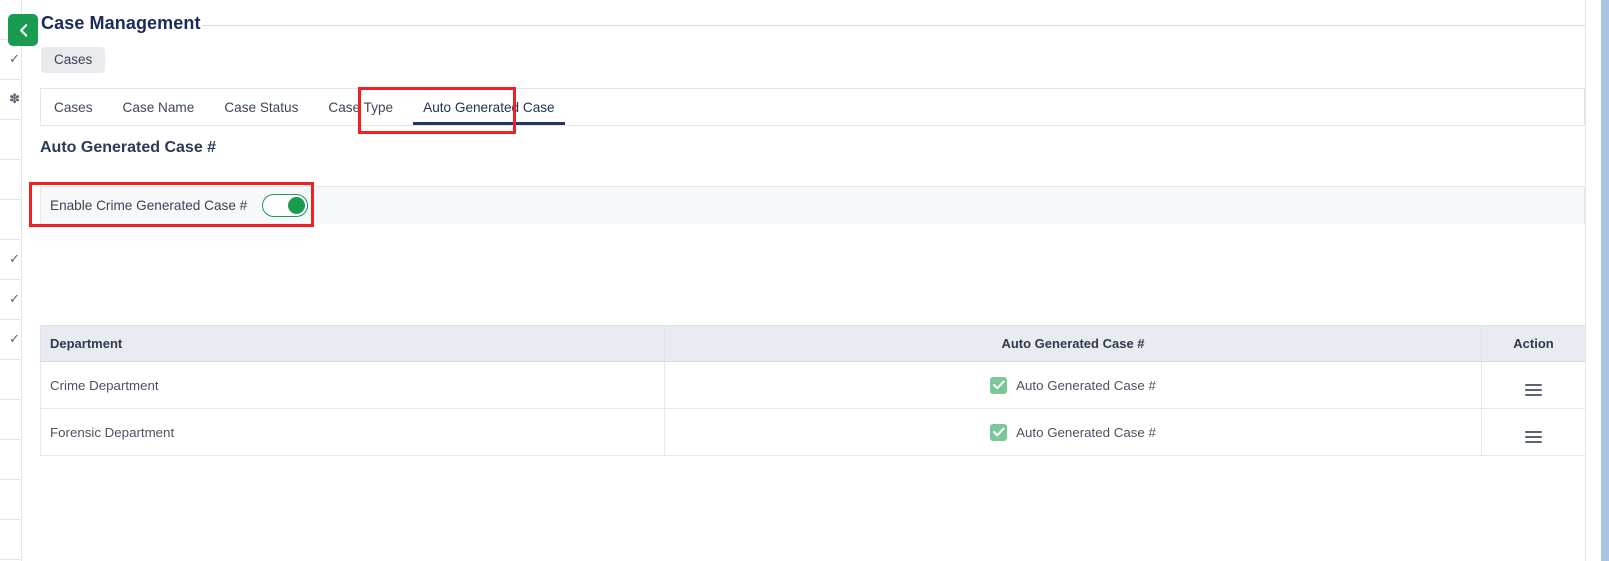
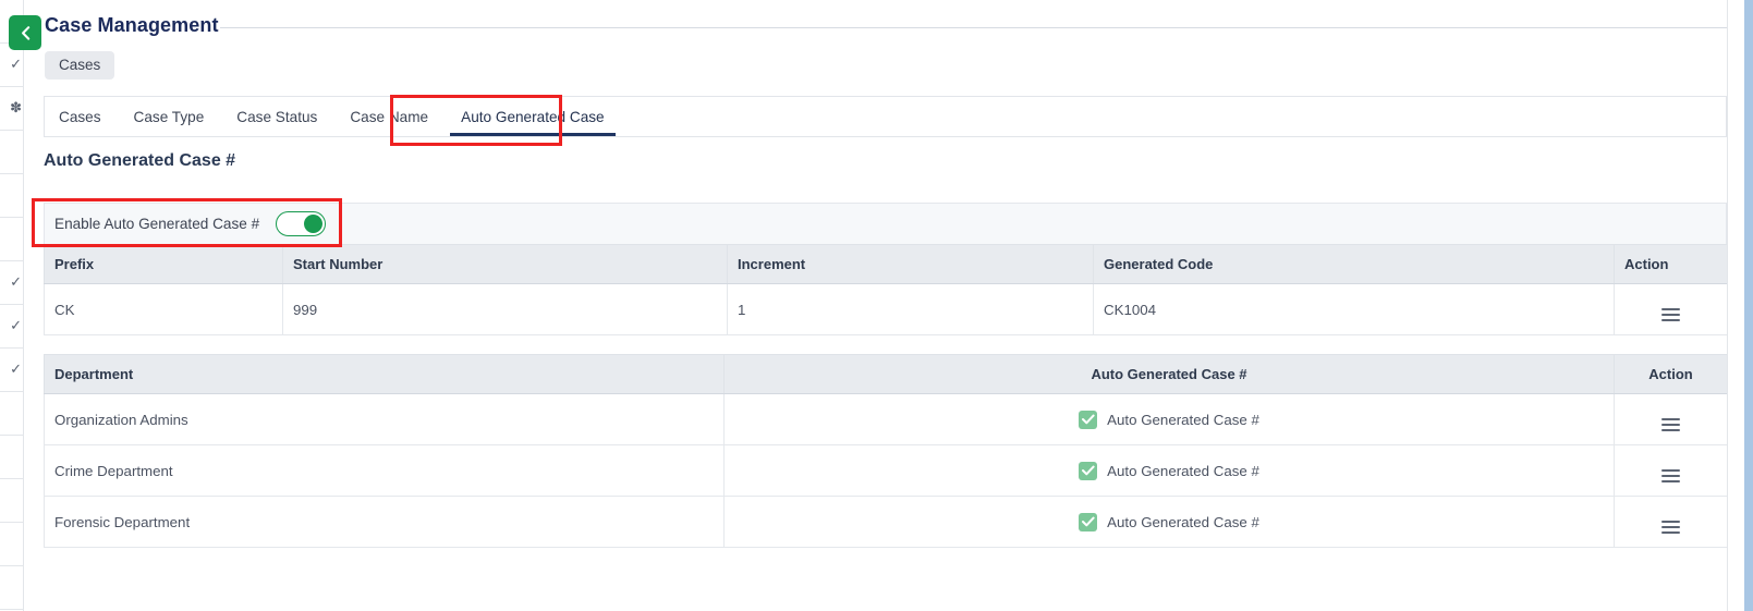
  ✓
  ✽
  ✓
  ✓
  ✓
  Case Management
  Cases
  Cases
- Case Name
+ Case Type
  Case Status
- Case Type
+ Case Name
  Auto Generated Case
  Auto Generated Case #
- Enable Crime Generated Case #
+ Enable Auto Generated Case #
+ Prefix	Start Number	Increment	Generated Code	Action
+ CK	999	1	CK1004
  Department	Auto Generated Case #	Action
+ Organization Admins	Auto Generated Case #
  Crime Department	Auto Generated Case #
  Forensic Department	Auto Generated Case #
